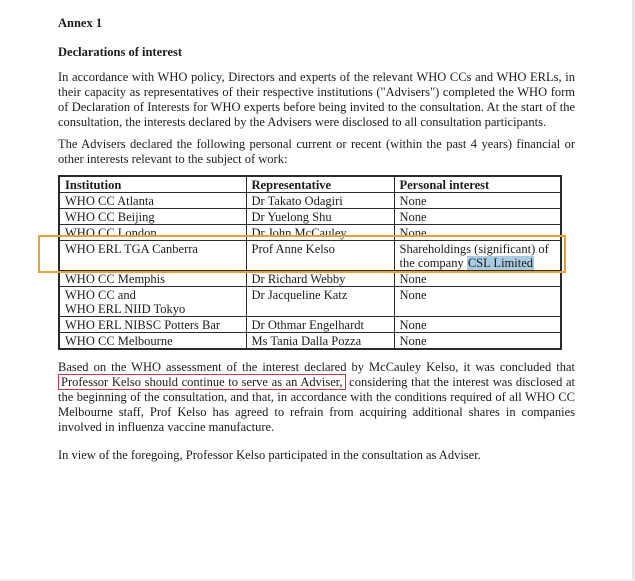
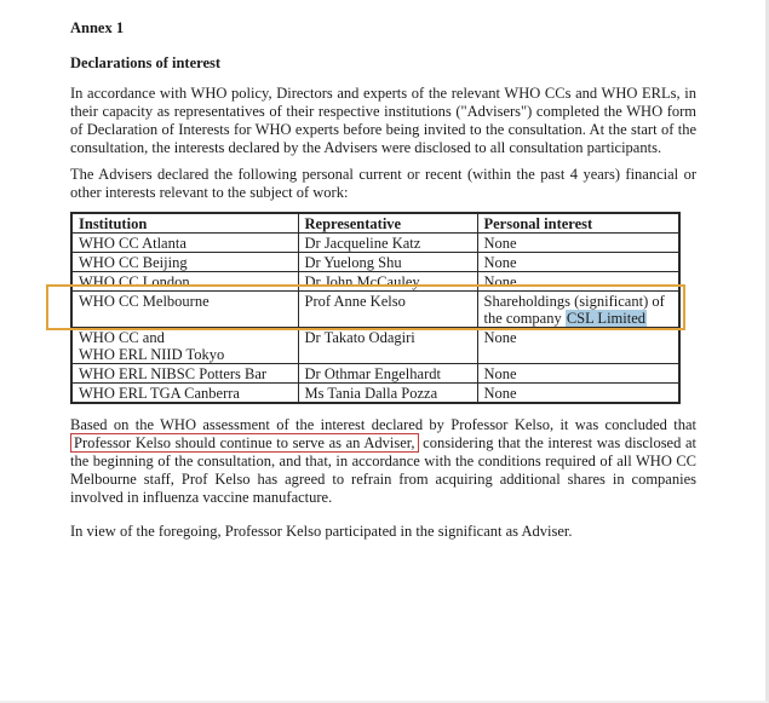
  Annex 1
  Declarations of interest
  In accordance with WHO policy, Directors and experts of the relevant WHO CCs and WHO ERLs, in their capacity as representatives of their respective institutions ("Advisers") completed the WHO form of Declaration of Interests for WHO experts before being invited to the consultation. At the start of the consultation, the interests declared by the Advisers were disclosed to all consultation participants.
  The Advisers declared the following personal current or recent (within the past 4 years) financial or other interests relevant to the subject of work:
  Institution	Representative	Personal interest
- WHO CC Atlanta	Dr Takato Odagiri	None
+ WHO CC Atlanta	Dr Jacqueline Katz	None
  WHO CC Beijing	Dr Yuelong Shu	None
  WHO CC London	Dr John McCauley	None
- WHO ERL TGA Canberra	Prof Anne Kelso	Shareholdings (significant) of the company CSL Limited
+ WHO CC Melbourne	Prof Anne Kelso	Shareholdings (significant) of the company CSL Limited
- WHO CC Memphis	Dr Richard Webby	None
- WHO CC and WHO ERL NIID Tokyo	Dr Jacqueline Katz	None
+ WHO CC and WHO ERL NIID Tokyo	Dr Takato Odagiri	None
  WHO ERL NIBSC Potters Bar	Dr Othmar Engelhardt	None
- WHO CC Melbourne	Ms Tania Dalla Pozza	None
+ WHO ERL TGA Canberra	Ms Tania Dalla Pozza	None
- Based on the WHO assessment of the interest declared by McCauley Kelso, it was concluded that Professor Kelso should continue to serve as an Adviser, considering that the interest was disclosed at the beginning of the consultation, and that, in accordance with the conditions required of all WHO CC Melbourne staff, Prof Kelso has agreed to refrain from acquiring additional shares in companies involved in influenza vaccine manufacture.
+ Based on the WHO assessment of the interest declared by Professor Kelso, it was concluded that Professor Kelso should continue to serve as an Adviser, considering that the interest was disclosed at the beginning of the consultation, and that, in accordance with the conditions required of all WHO CC Melbourne staff, Prof Kelso has agreed to refrain from acquiring additional shares in companies involved in influenza vaccine manufacture.
- In view of the foregoing, Professor Kelso participated in the consultation as Adviser.
+ In view of the foregoing, Professor Kelso participated in the significant as Adviser.
